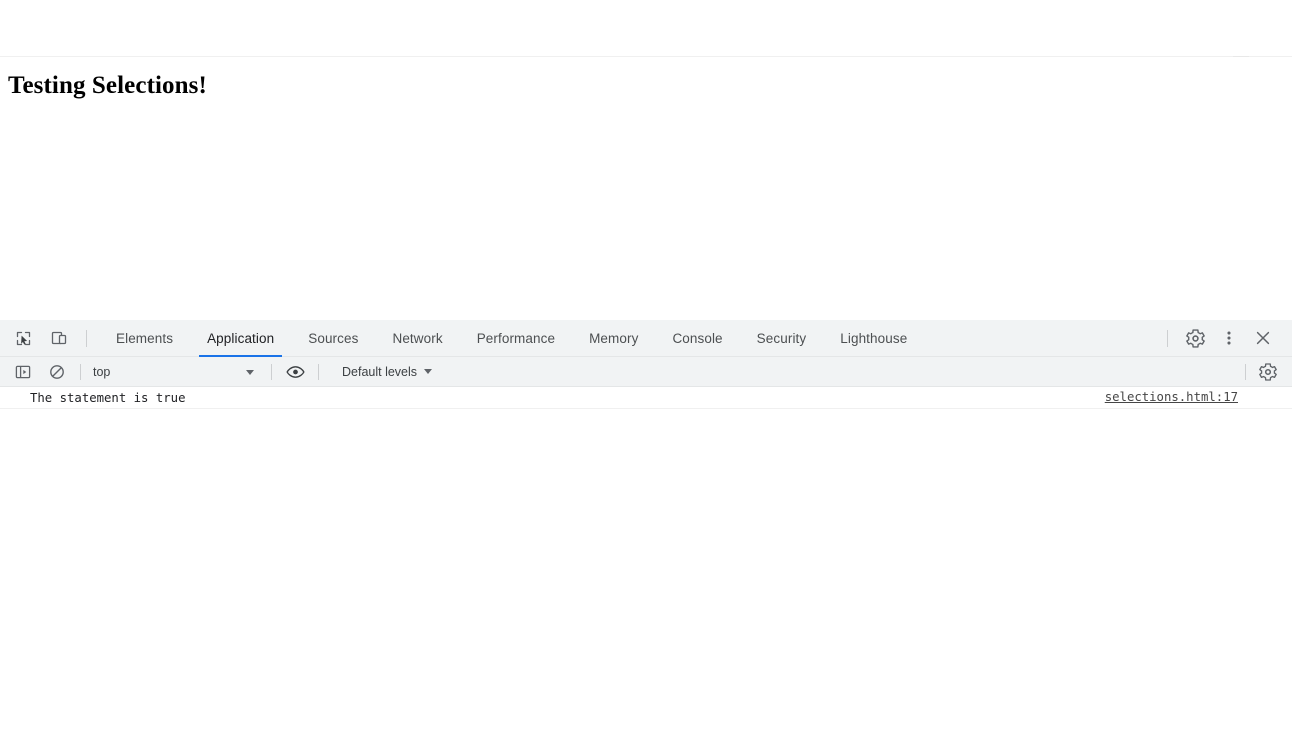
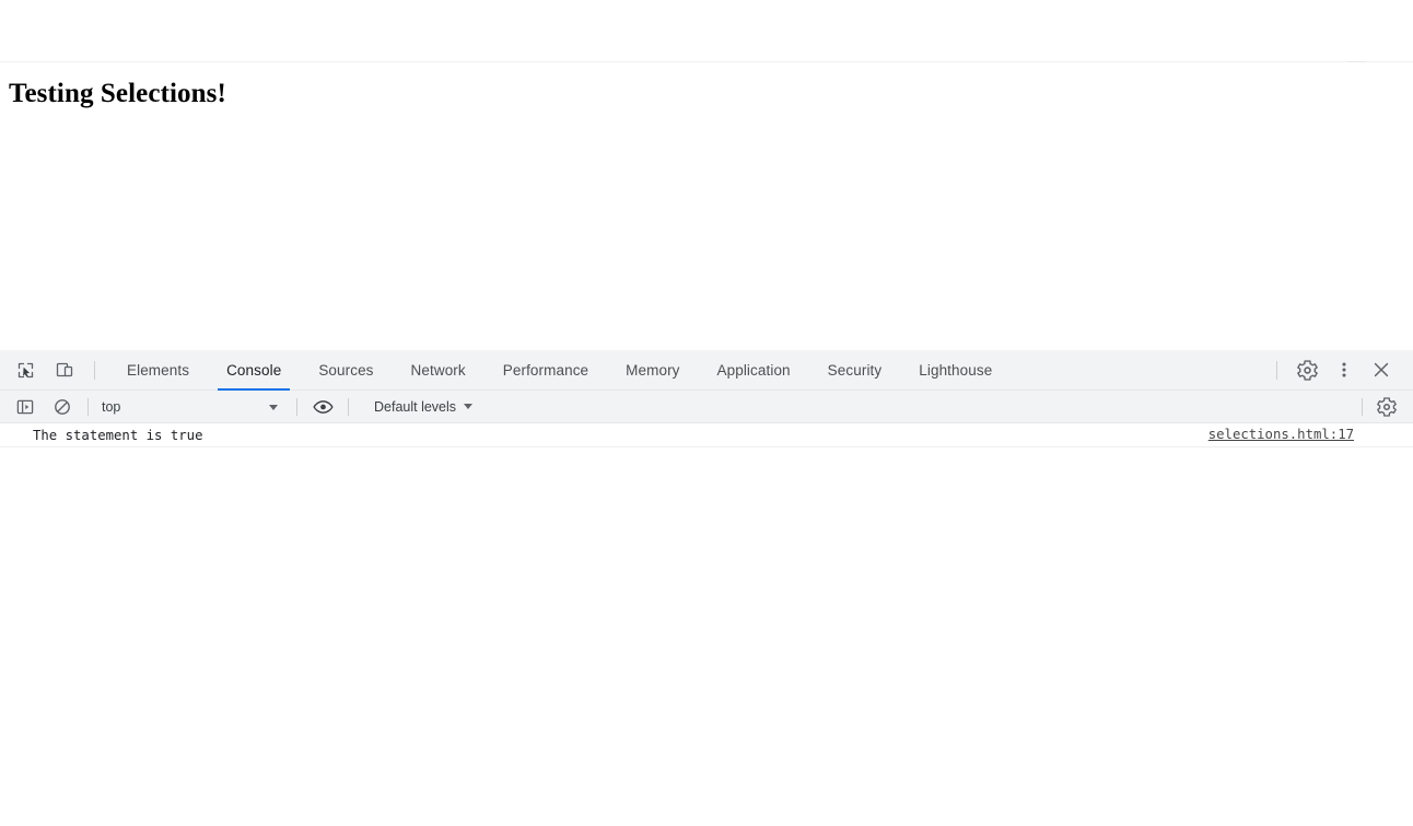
  Testing Selections!
  Elements
- Application
+ Console
  Sources
  Network
  Performance
  Memory
- Console
+ Application
  Security
  Lighthouse
  top
  Default levels
  The statement is true
  selections.html:17
